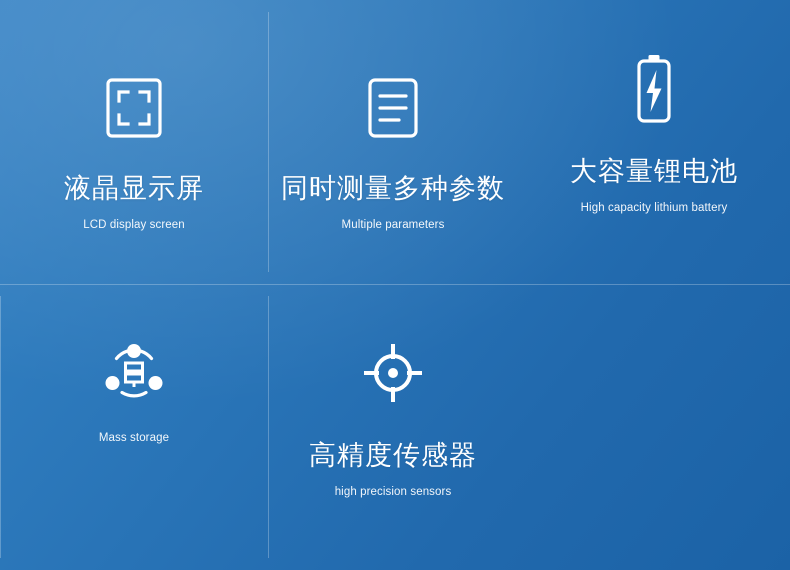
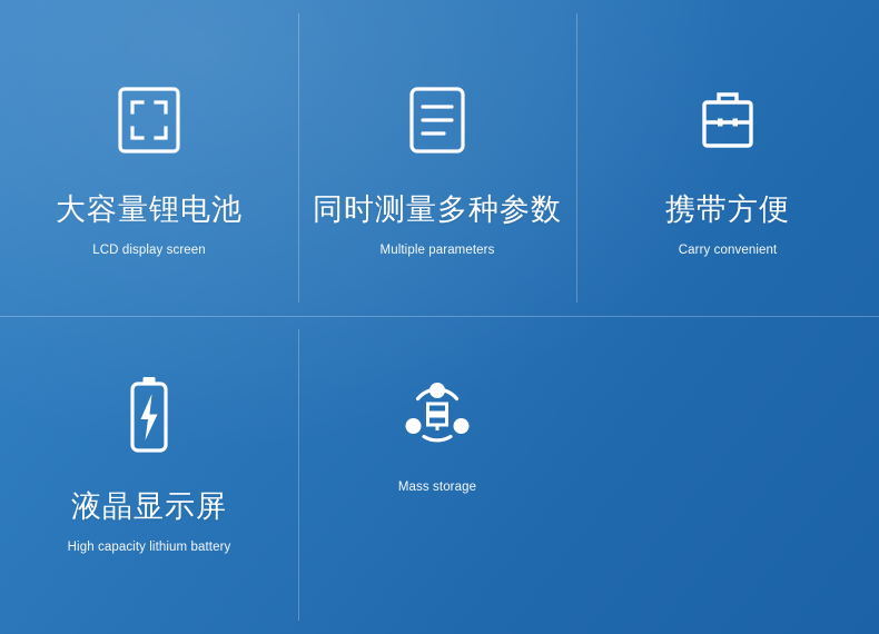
- 液晶显示屏
+ 大容量锂电池
  LCD display screen
  同时测量多种参数
  Multiple parameters
+ 携带方便
+ Carry convenient
- 大容量锂电池
+ 液晶显示屏
  High capacity lithium battery
  Mass storage
- 高精度传感器
- high precision sensors
